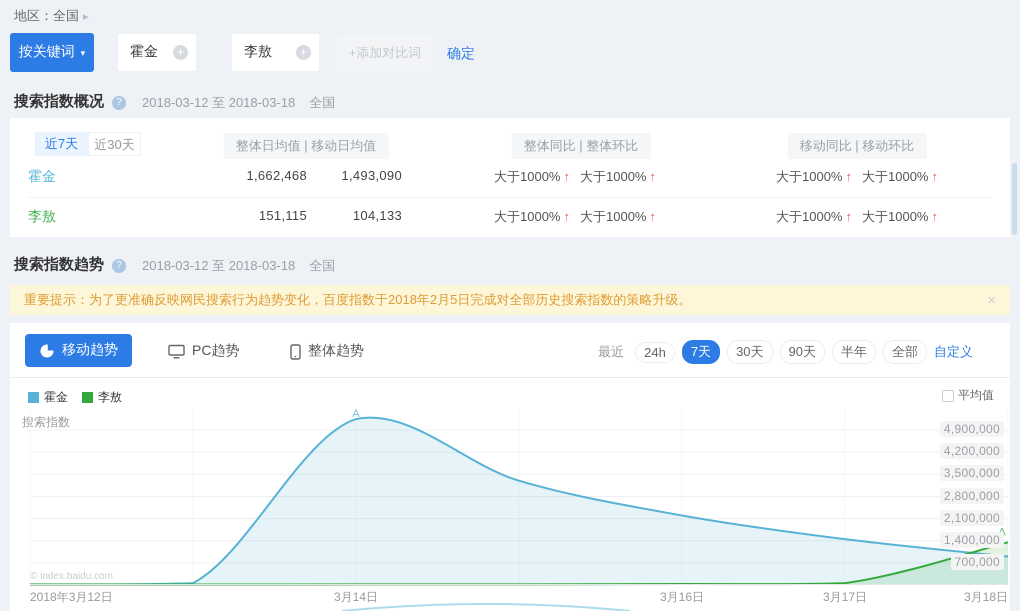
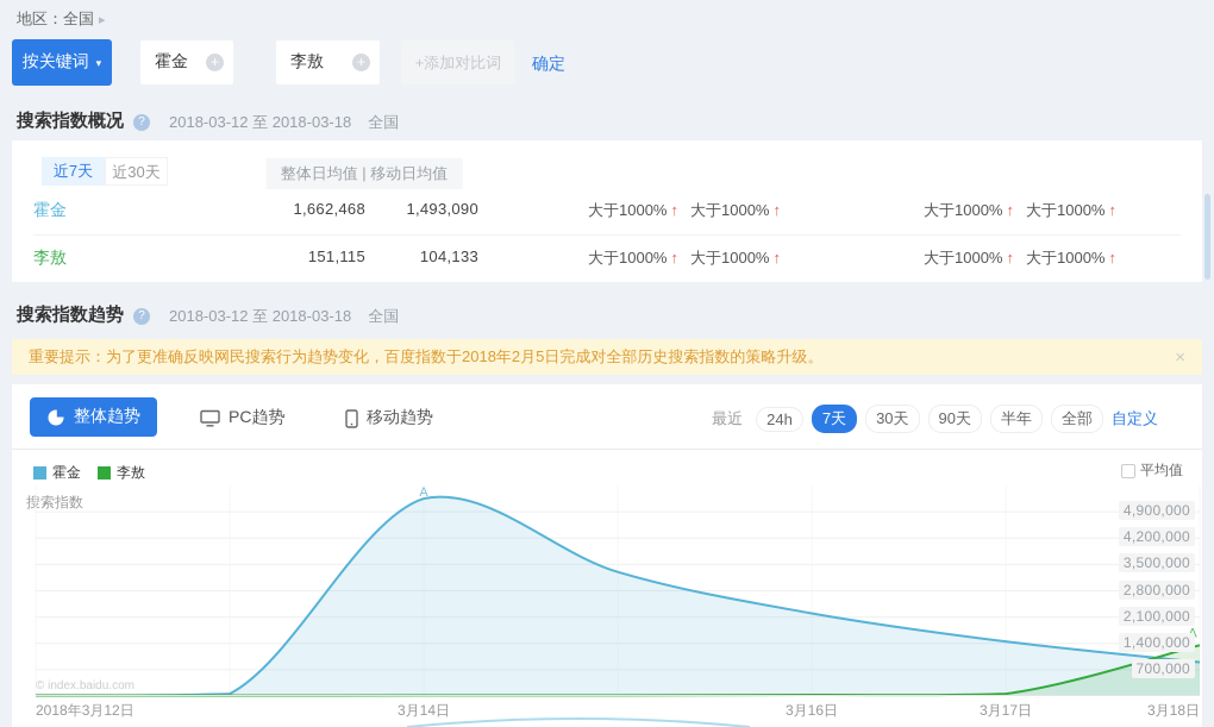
  地区：全国 ▸
  按关键词 ▾
  霍金
  +
  李敖
  +
  +添加对比词
  确定
  搜索指数概况
  ?
  2018-03-12 至 2018-03-18
  全国
  近7天
  近30天
  整体日均值 | 移动日均值
- 整体同比 | 整体环比
- 移动同比 | 移动环比
  霍金
  1,662,468
  1,493,090
  大于1000% ↑ 大于1000% ↑
  大于1000% ↑ 大于1000% ↑
  李敖
  151,115
  104,133
  大于1000% ↑ 大于1000% ↑
  大于1000% ↑ 大于1000% ↑
  搜索指数趋势
  ?
  2018-03-12 至 2018-03-18
  全国
  重要提示：为了更准确反映网民搜索行为趋势变化，百度指数于2018年2月5日完成对全部历史搜索指数的策略升级。
  ×
- 移动趋势
+ 整体趋势
  PC趋势
- 整体趋势
+ 移动趋势
  最近
  24h
  7天
  30天
  90天
  半年
  全部
  自定义
  霍金
  李敖
  平均值
  搜索指数
  A
  700,000
  1,400,000
  2,100,000
  2,800,000
  3,500,000
  4,200,000
  4,900,000
  2018年3月12日
  3月14日
  3月16日
  3月17日
  3月18日
  © index.baidu.com
